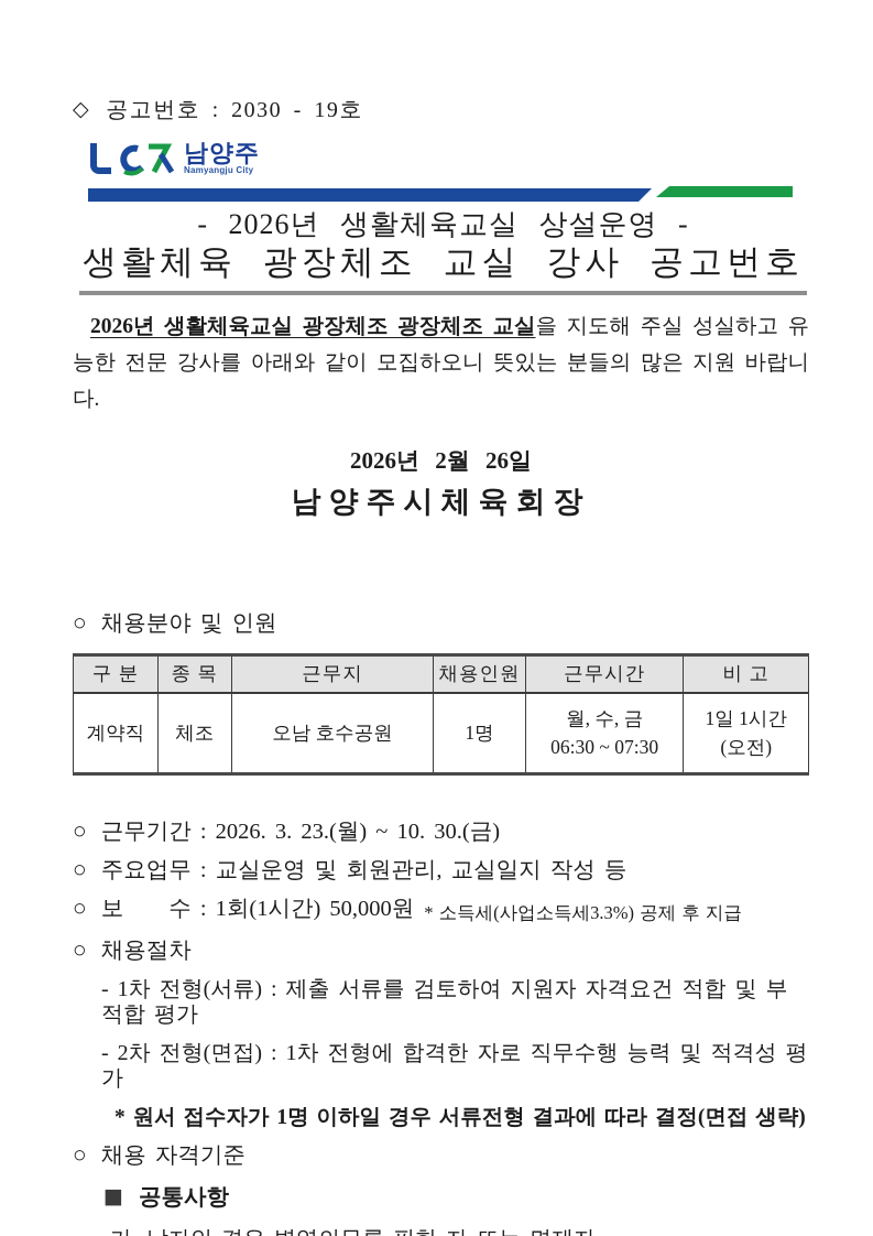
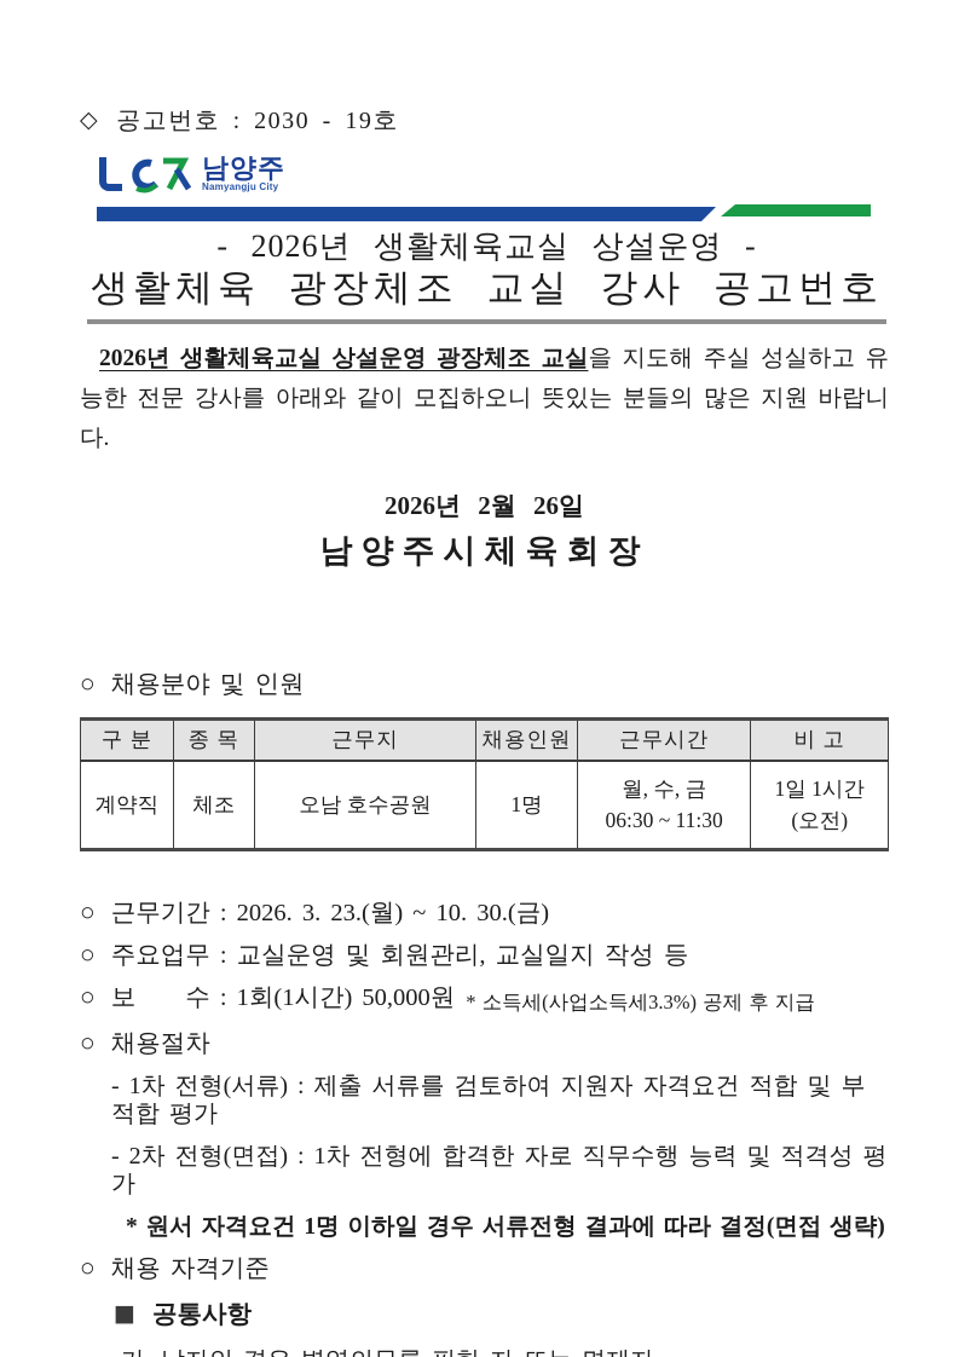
  ◇
  공고번호 : 2030 - 19호
  남양주
  Namyangju City
  - 2026년 생활체육교실 상설운영 -
  생활체육 광장체조 교실 강사 공고번호
- 2026년 생활체육교실 광장체조 광장체조 교실을 지도해 주실 성실하고 유능한 전문 강사를 아래와 같이 모집하오니 뜻있는 분들의 많은 지원 바랍니다.
+ 2026년 생활체육교실 상설운영 광장체조 교실을 지도해 주실 성실하고 유능한 전문 강사를 아래와 같이 모집하오니 뜻있는 분들의 많은 지원 바랍니다.
  2026년 2월 26일
  남양주시체육회장
  ○
  채용분야 및 인원
  구 분	종 목	근무지	채용인원	근무시간	비 고
- 계약직	체조	오남 호수공원	1명	월, 수, 금 06:30 ~ 07:30	1일 1시간 (오전)
+ 계약직	체조	오남 호수공원	1명	월, 수, 금 06:30 ~ 11:30	1일 1시간 (오전)
  ○
  근무기간 : 2026. 3. 23.(월) ~ 10. 30.(금)
  ○
  주요업무 : 교실운영 및 회원관리, 교실일지 작성 등
  ○
  보 수 : 1회(1시간) 50,000원
  * 소득세(사업소득세3.3%) 공제 후 지급
  ○
  채용절차
  - 1차 전형(서류) : 제출 서류를 검토하여 지원자 자격요건 적합 및 부적합 평가
  - 2차 전형(면접) : 1차 전형에 합격한 자로 직무수행 능력 및 적격성 평가
- * 원서 접수자가 1명 이하일 경우 서류전형 결과에 따라 결정(면접 생략)
+ * 원서 자격요건 1명 이하일 경우 서류전형 결과에 따라 결정(면접 생략)
  ○
  채용 자격기준
  ■
  공통사항
